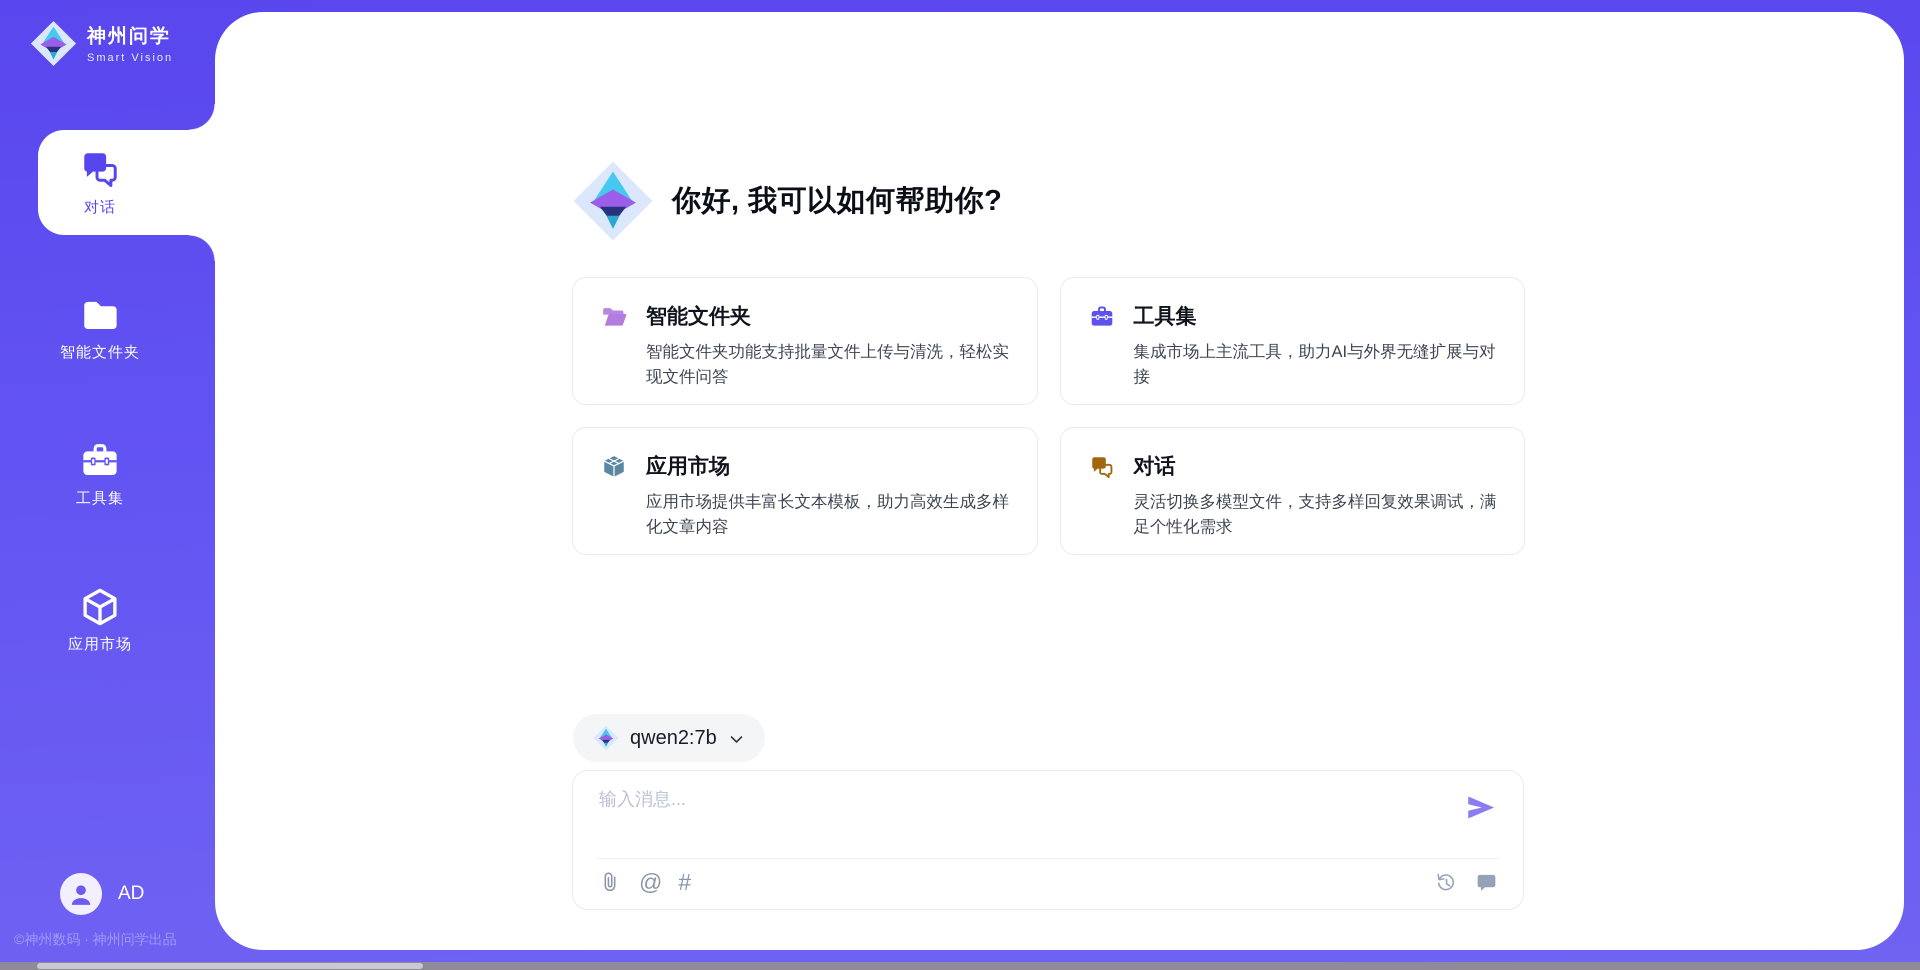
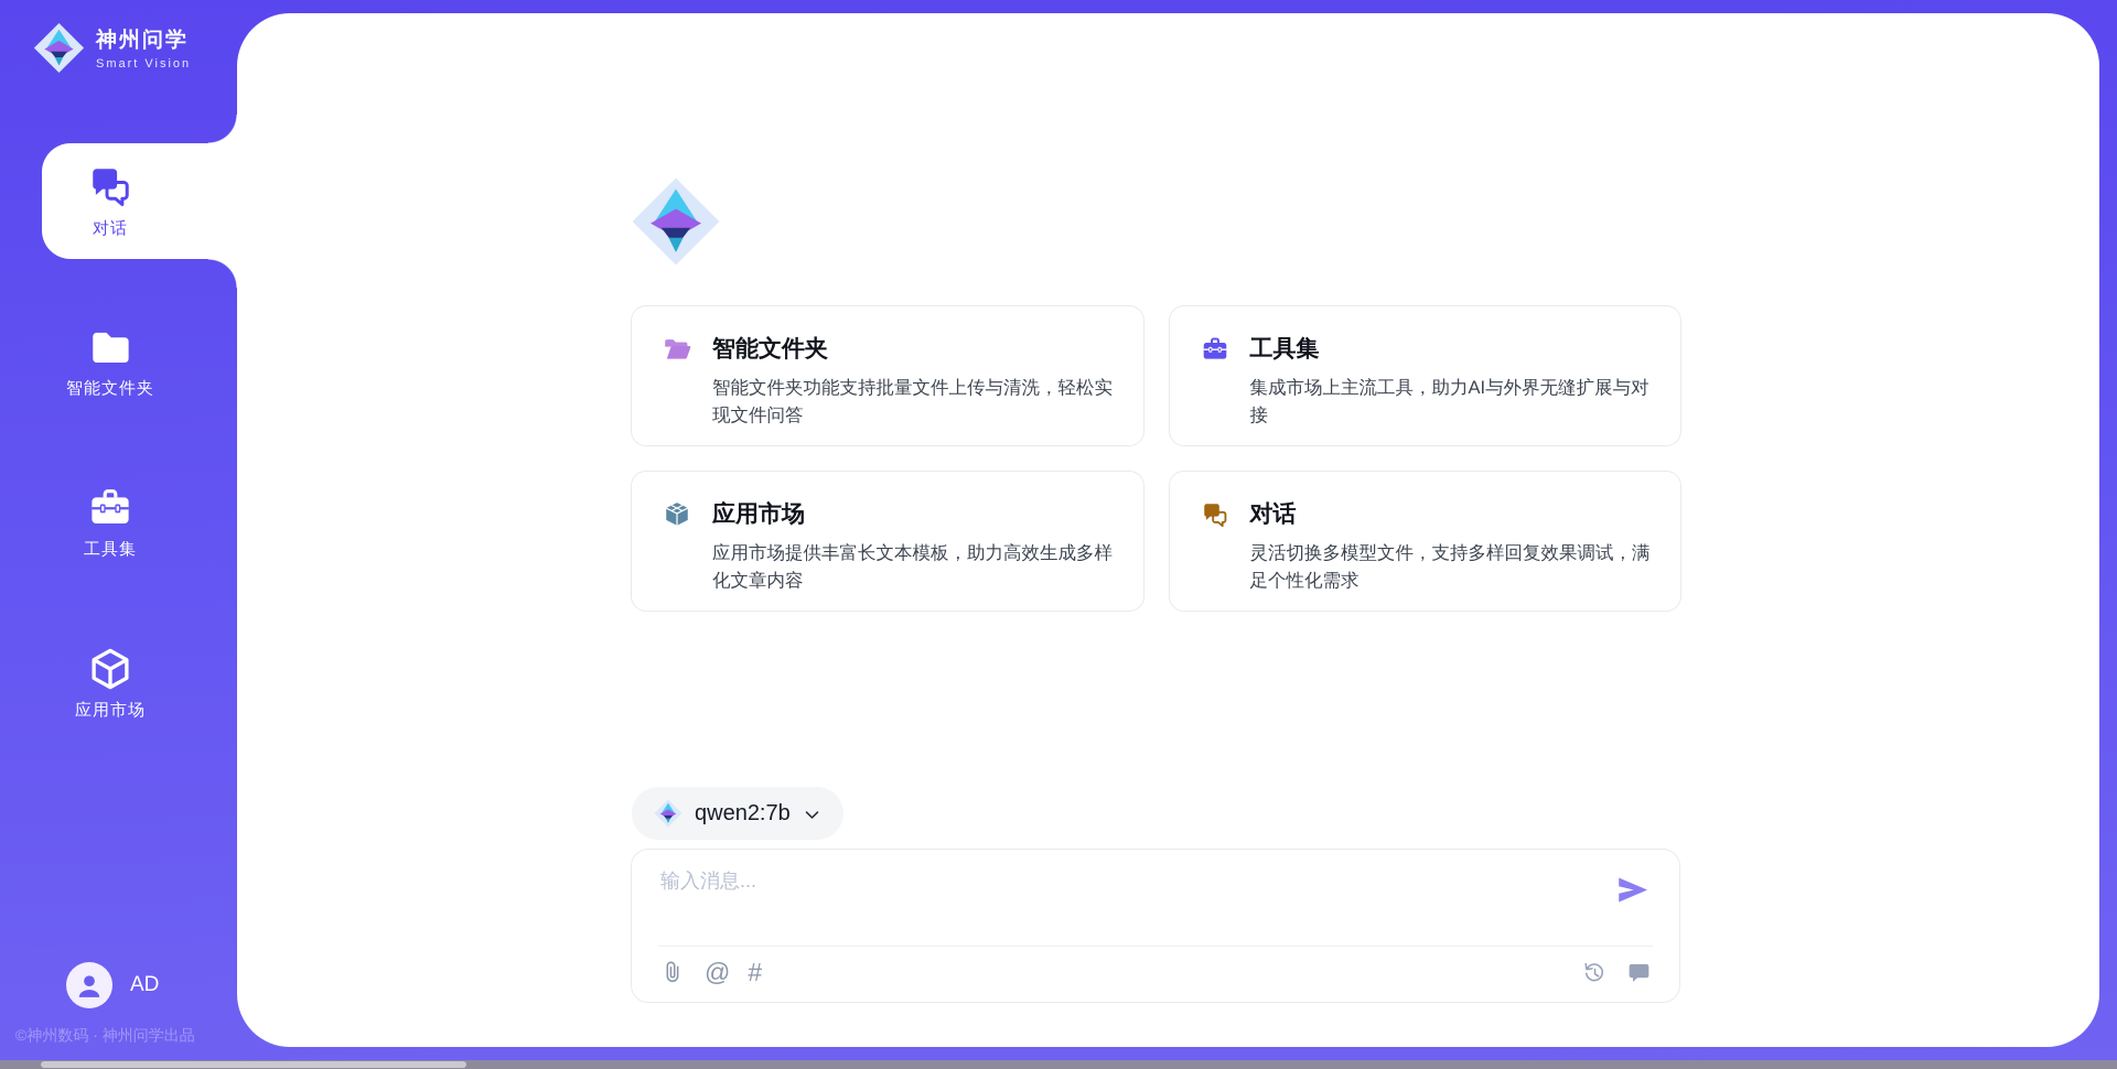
  神州问学
  Smart Vision
  对话
  智能文件夹
  工具集
  应用市场
  AD
  ©神州数码 · 神州问学出品
- 你好, 我可以如何帮助你?
  智能文件夹
  智能文件夹功能支持批量文件上传与清洗，轻松实现文件问答
  工具集
  集成市场上主流工具，助力AI与外界无缝扩展与对接
  应用市场
  应用市场提供丰富长文本模板，助力高效生成多样化文章内容
  对话
  灵活切换多模型文件，支持多样回复效果调试，满足个性化需求
  qwen2:7b
  输入消息...
  @
  #
